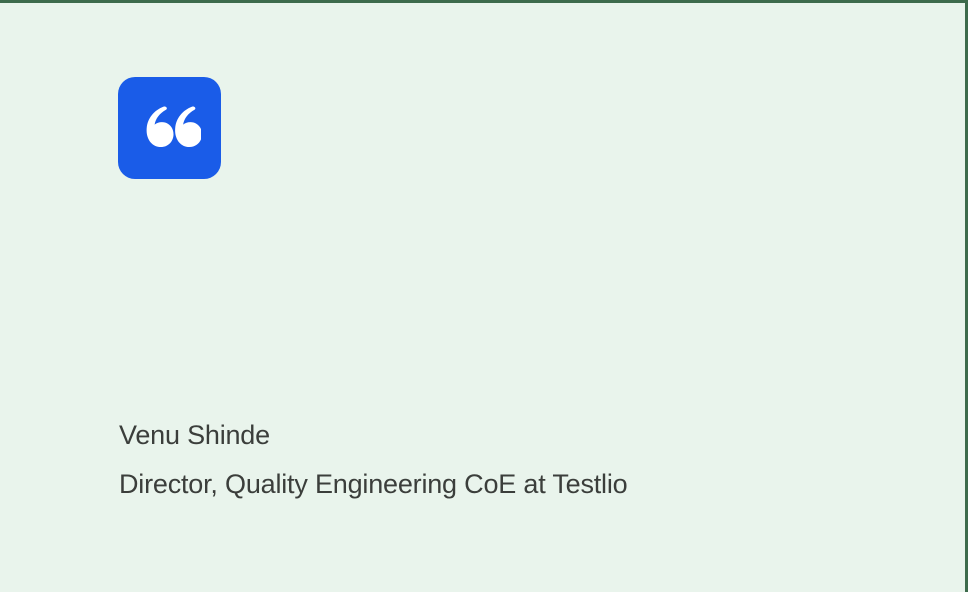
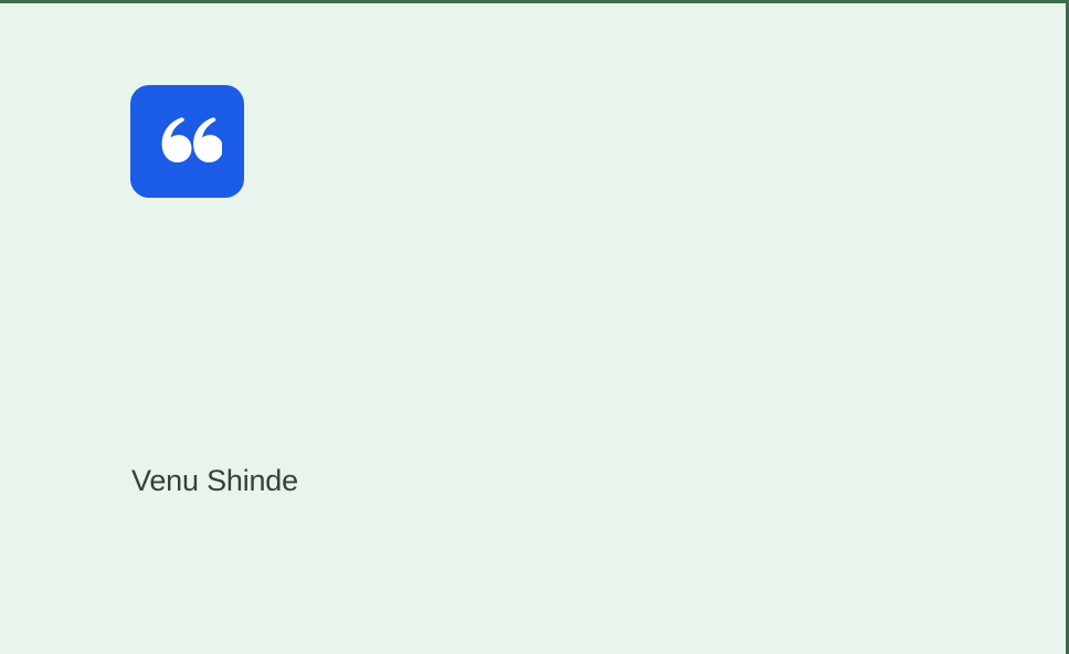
  Venu Shinde
- Director, Quality Engineering CoE at Testlio
